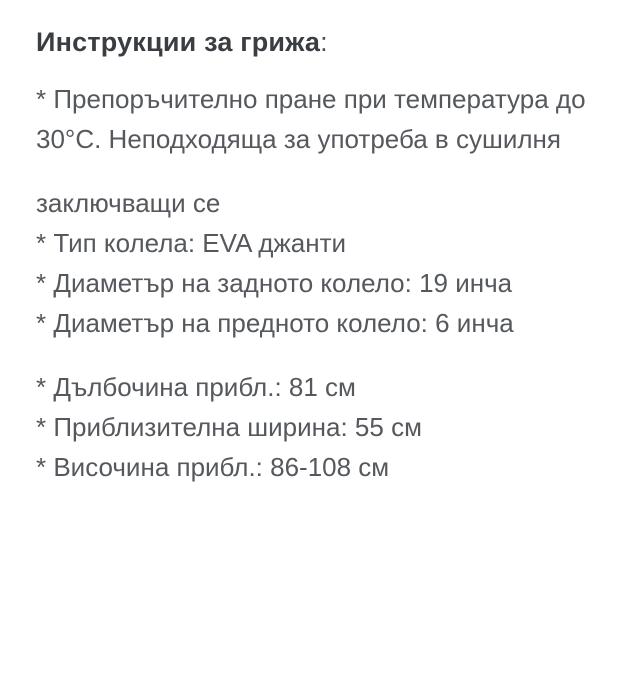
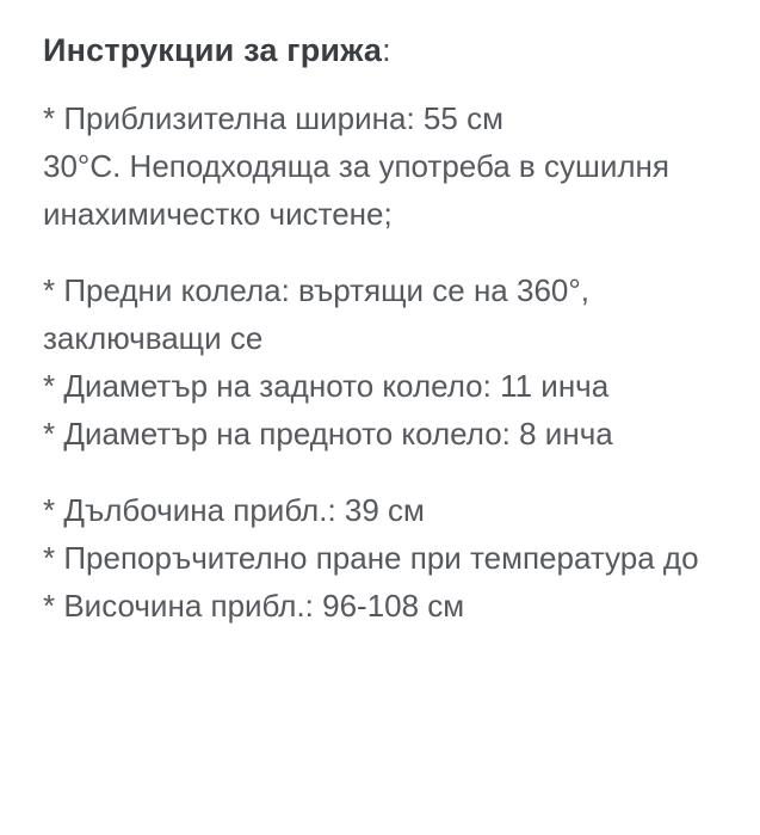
  Инструкции за грижа:
- * Препоръчително пране при температура до
+ * Приблизителна ширина: 55 см
  30°C. Неподходяща за употреба в сушилня
+ инахимичестко чистене;
+ * Предни колела: въртящи се на 360°,
  заключващи се
- * Тип колела: EVA джанти
- * Диаметър на задното колело: 19 инча
+ * Диаметър на задното колело: 11 инча
- * Диаметър на предното колело: 6 инча
+ * Диаметър на предното колело: 8 инча
- * Дълбочина прибл.: 81 см
+ * Дълбочина прибл.: 39 см
- * Приблизителна ширина: 55 см
+ * Препоръчително пране при температура до
- * Височина прибл.: 86-108 см
+ * Височина прибл.: 96-108 см
